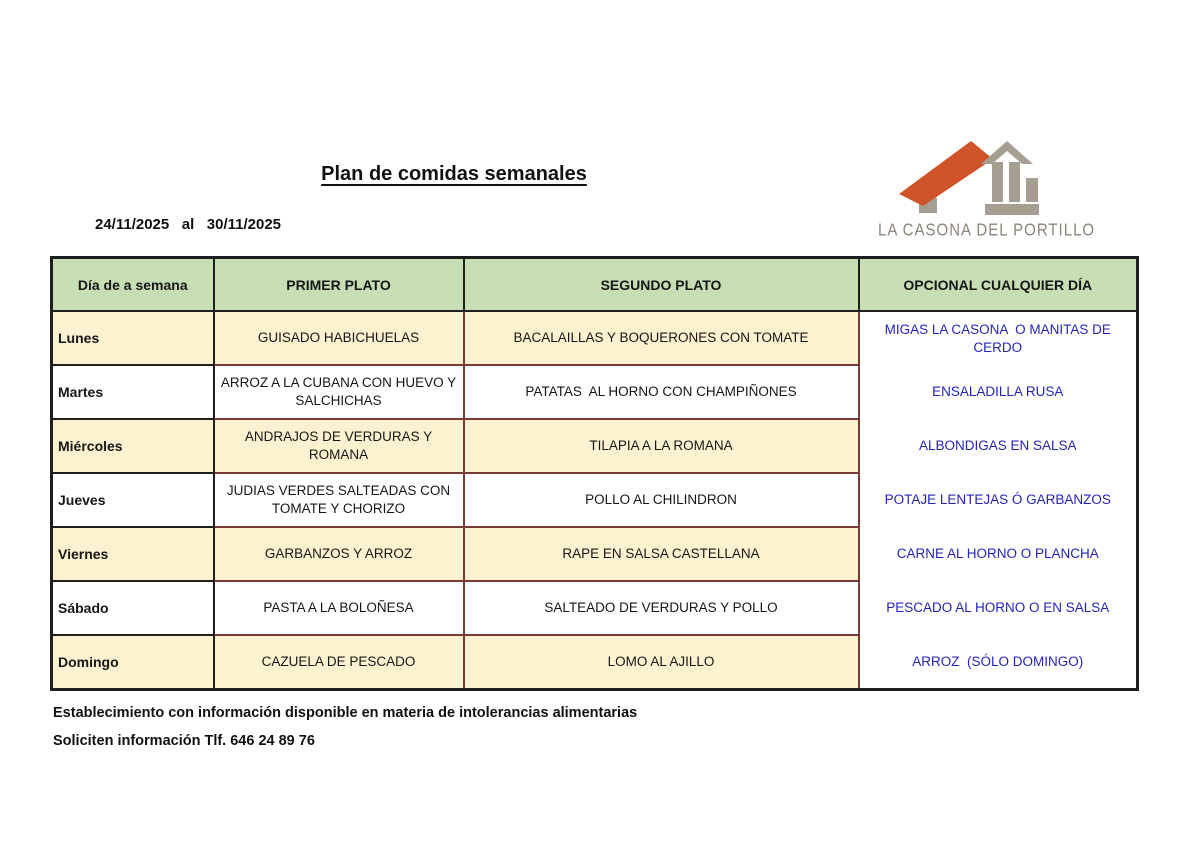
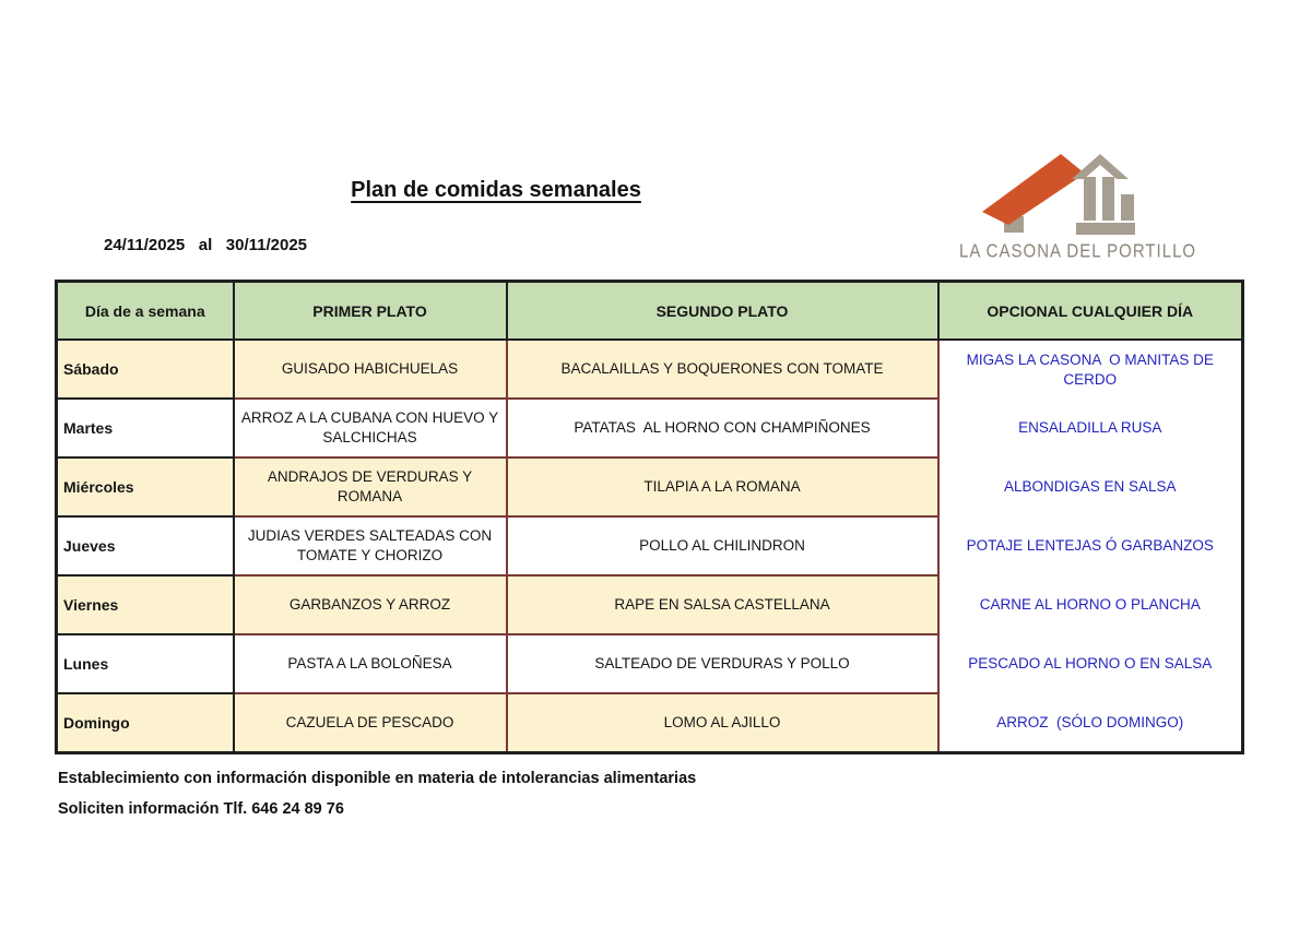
  Plan de comidas semanales
  24/11/2025 al 30/11/2025
  LA CASONA DEL PORTILLO
  Día de a semana	PRIMER PLATO	SEGUNDO PLATO	OPCIONAL CUALQUIER DÍA
- Lunes	GUISADO HABICHUELAS	BACALAILLAS Y BOQUERONES CON TOMATE	MIGAS LA CASONA O MANITAS DE CERDO
+ Sábado	GUISADO HABICHUELAS	BACALAILLAS Y BOQUERONES CON TOMATE	MIGAS LA CASONA O MANITAS DE CERDO
  Martes	ARROZ A LA CUBANA CON HUEVO Y SALCHICHAS	PATATAS AL HORNO CON CHAMPIÑONES	ENSALADILLA RUSA
  Miércoles	ANDRAJOS DE VERDURAS Y ROMANA	TILAPIA A LA ROMANA	ALBONDIGAS EN SALSA
  Jueves	JUDIAS VERDES SALTEADAS CON TOMATE Y CHORIZO	POLLO AL CHILINDRON	POTAJE LENTEJAS Ó GARBANZOS
  Viernes	GARBANZOS Y ARROZ	RAPE EN SALSA CASTELLANA	CARNE AL HORNO O PLANCHA
- Sábado	PASTA A LA BOLOÑESA	SALTEADO DE VERDURAS Y POLLO	PESCADO AL HORNO O EN SALSA
+ Lunes	PASTA A LA BOLOÑESA	SALTEADO DE VERDURAS Y POLLO	PESCADO AL HORNO O EN SALSA
  Domingo	CAZUELA DE PESCADO	LOMO AL AJILLO	ARROZ (SÓLO DOMINGO)
  Establecimiento con información disponible en materia de intolerancias alimentarias
  Soliciten información Tlf. 646 24 89 76
